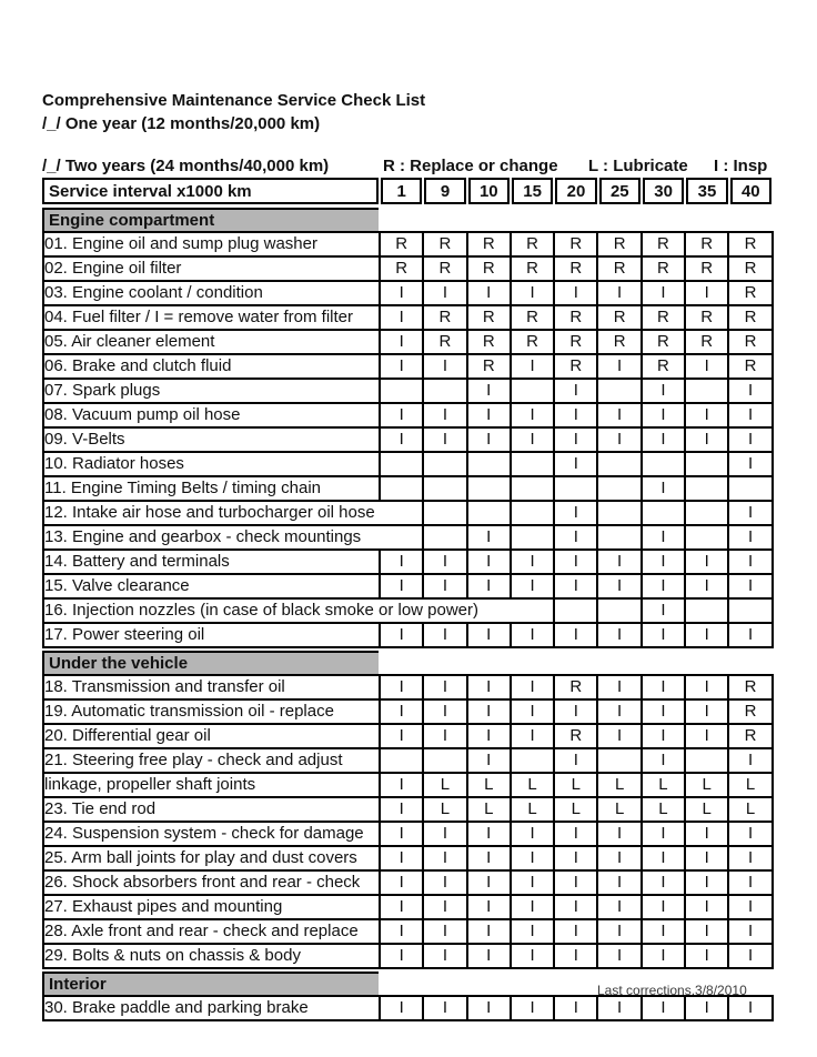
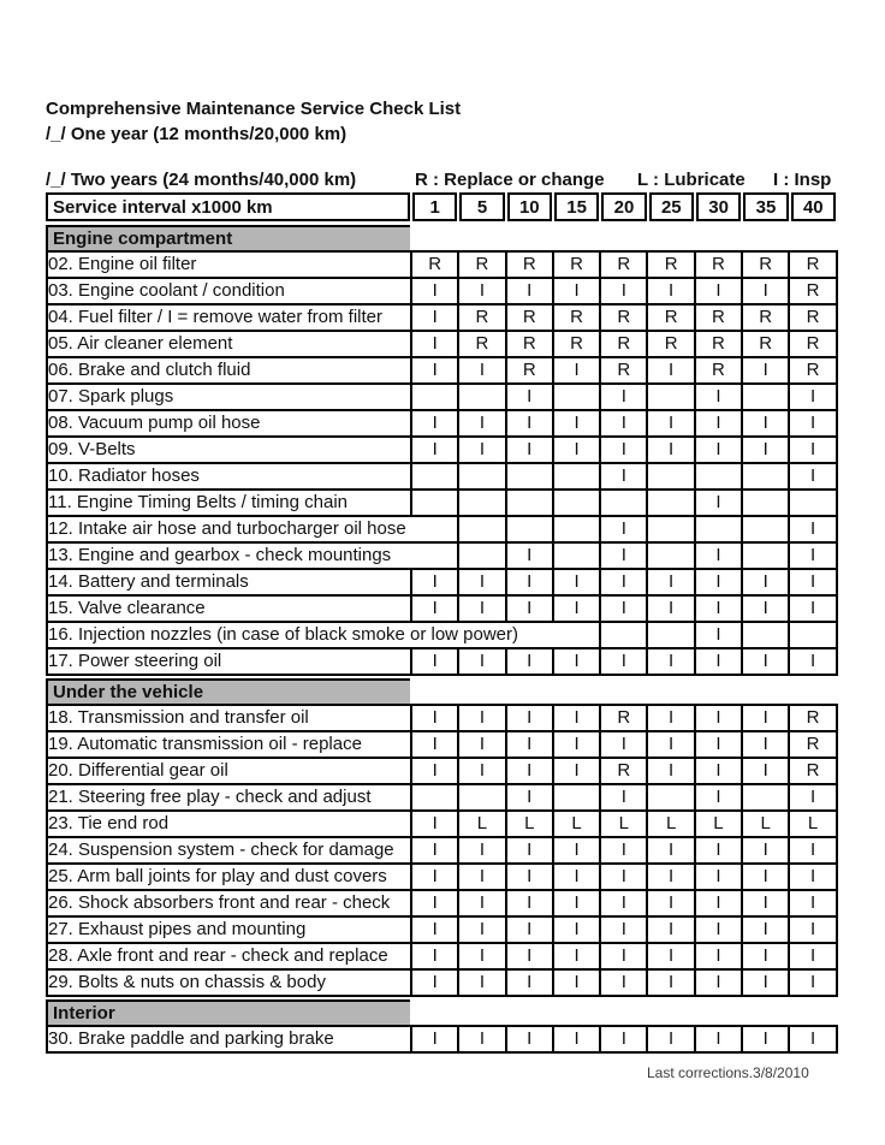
  Comprehensive Maintenance Service Check List
  /_/ One year (12 months/20,000 km)
  /_/ Two years (24 months/40,000 km)
  R : Replace or change
  L : Lubricate
  I : Insp
  Service interval x1000 km
  1
- 9
+ 5
  10
  15
  20
  25
  30
  35
  40
  Engine compartment
- 01. Engine oil and sump plug washer	R	R	R	R	R	R	R	R	R
  02. Engine oil filter	R	R	R	R	R	R	R	R	R
  03. Engine coolant / condition	I	I	I	I	I	I	I	I	R
  04. Fuel filter / I = remove water from filter	I	R	R	R	R	R	R	R	R
  05. Air cleaner element	I	R	R	R	R	R	R	R	R
  06. Brake and clutch fluid	I	I	R	I	R	I	R	I	R
  07. Spark plugs			I		I		I		I
  08. Vacuum pump oil hose	I	I	I	I	I	I	I	I	I
  09. V-Belts	I	I	I	I	I	I	I	I	I
  10. Radiator hoses					I				I
  11. Engine Timing Belts / timing chain							I
  12. Intake air hose and turbocharger oil hose				I				I
  13. Engine and gearbox - check mountings		I		I		I		I
  14. Battery and terminals	I	I	I	I	I	I	I	I	I
  15. Valve clearance	I	I	I	I	I	I	I	I	I
  16. Injection nozzles (in case of black smoke or low power)			I
  17. Power steering oil	I	I	I	I	I	I	I	I	I
  Under the vehicle
  18. Transmission and transfer oil	I	I	I	I	R	I	I	I	R
  19. Automatic transmission oil - replace	I	I	I	I	I	I	I	I	R
  20. Differential gear oil	I	I	I	I	R	I	I	I	R
  21. Steering free play - check and adjust			I		I		I		I
- linkage, propeller shaft joints	I	L	L	L	L	L	L	L	L
  23. Tie end rod	I	L	L	L	L	L	L	L	L
  24. Suspension system - check for damage	I	I	I	I	I	I	I	I	I
  25. Arm ball joints for play and dust covers	I	I	I	I	I	I	I	I	I
  26. Shock absorbers front and rear - check	I	I	I	I	I	I	I	I	I
  27. Exhaust pipes and mounting	I	I	I	I	I	I	I	I	I
  28. Axle front and rear - check and replace	I	I	I	I	I	I	I	I	I
  29. Bolts & nuts on chassis & body	I	I	I	I	I	I	I	I	I
  Interior
  30. Brake paddle and parking brake	I	I	I	I	I	I	I	I	I
  Last corrections.3/8/2010
